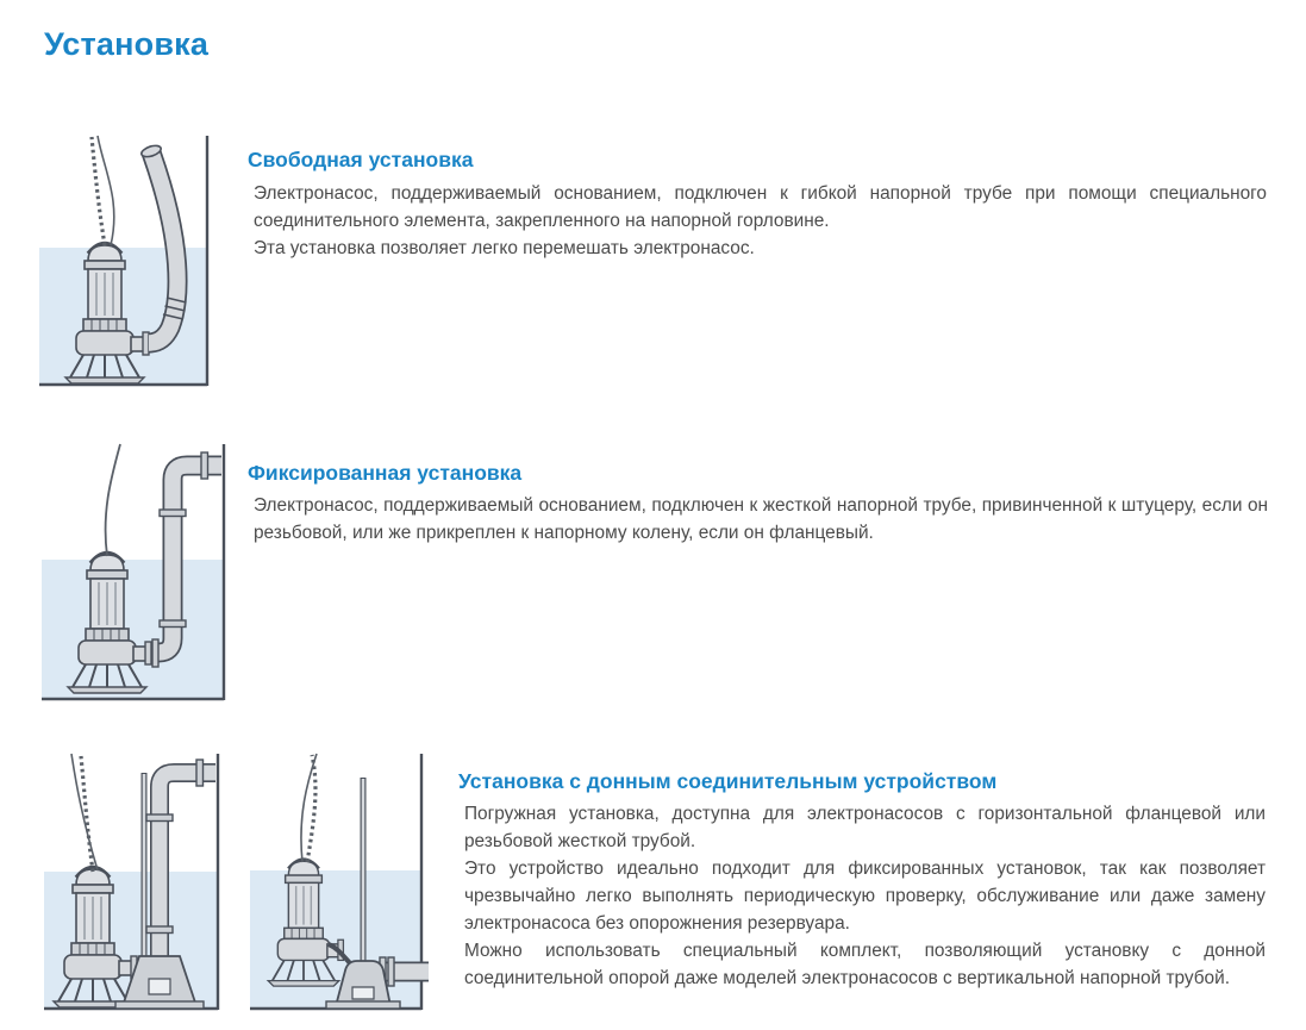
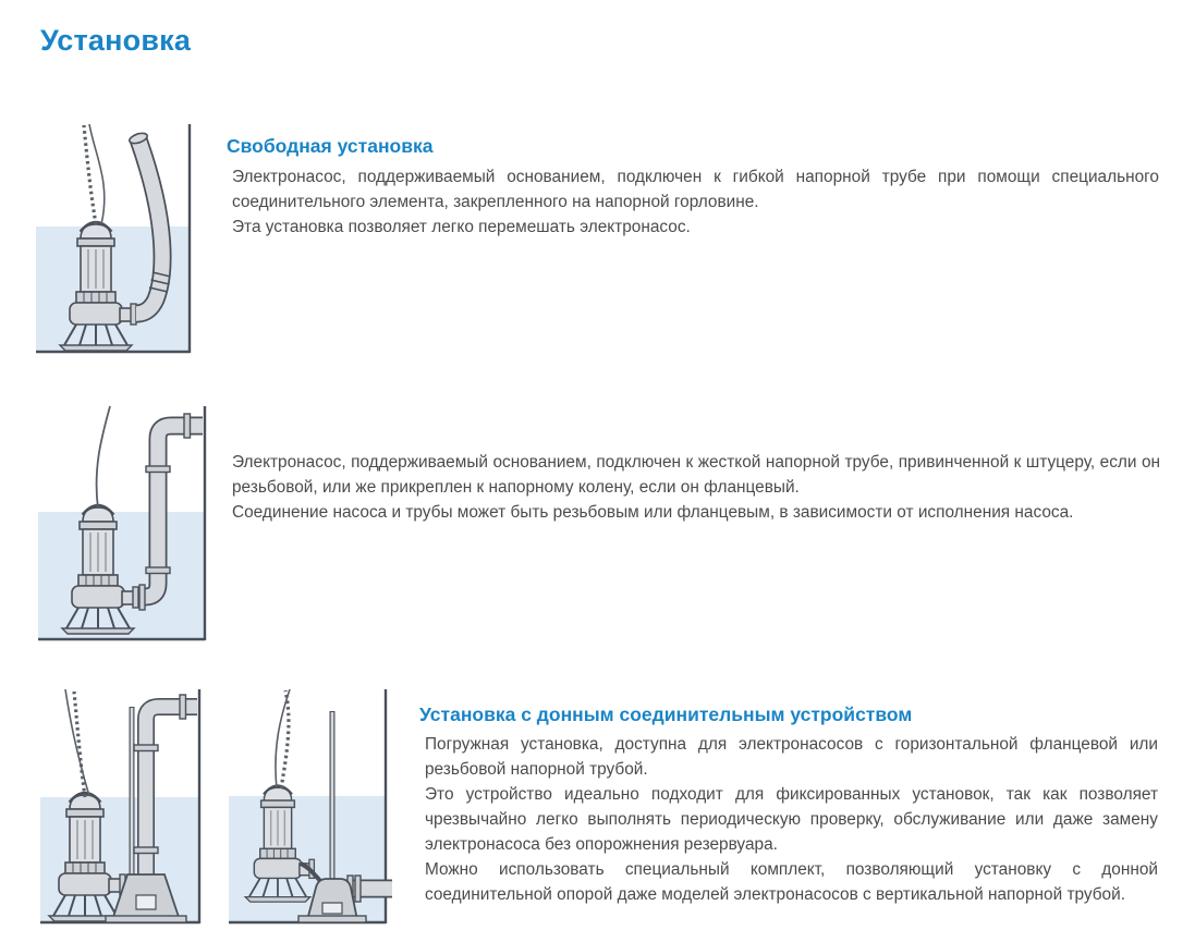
  Установка
  Свободная установка
  Электронасос, поддерживаемый основанием, подключен к гибкой напорной трубе при помощи специального соединительного элемента, закрепленного на напорной горловине.
  Эта установка позволяет легко перемешать электронасос.
- Фиксированная установка
  Электронасос, поддерживаемый основанием, подключен к жесткой напорной трубе, привинченной к штуцеру, если он резьбовой, или же прикреплен к напорному колену, если он фланцевый.
+ Соединение насоса и трубы может быть резьбовым или фланцевым, в зависимости от исполнения насоса.
  Установка с донным соединительным устройством
- Погружная установка, доступна для электронасосов с горизонтальной фланцевой или резьбовой жесткой трубой.
+ Погружная установка, доступна для электронасосов с горизонтальной фланцевой или резьбовой напорной трубой.
  Это устройство идеально подходит для фиксированных установок, так как позволяет чрезвычайно легко выполнять периодическую проверку, обслуживание или даже замену электронасоса без опорожнения резервуара.
  Можно использовать специальный комплект, позволяющий установку с донной соединительной опорой даже моделей электронасосов с вертикальной напорной трубой.
